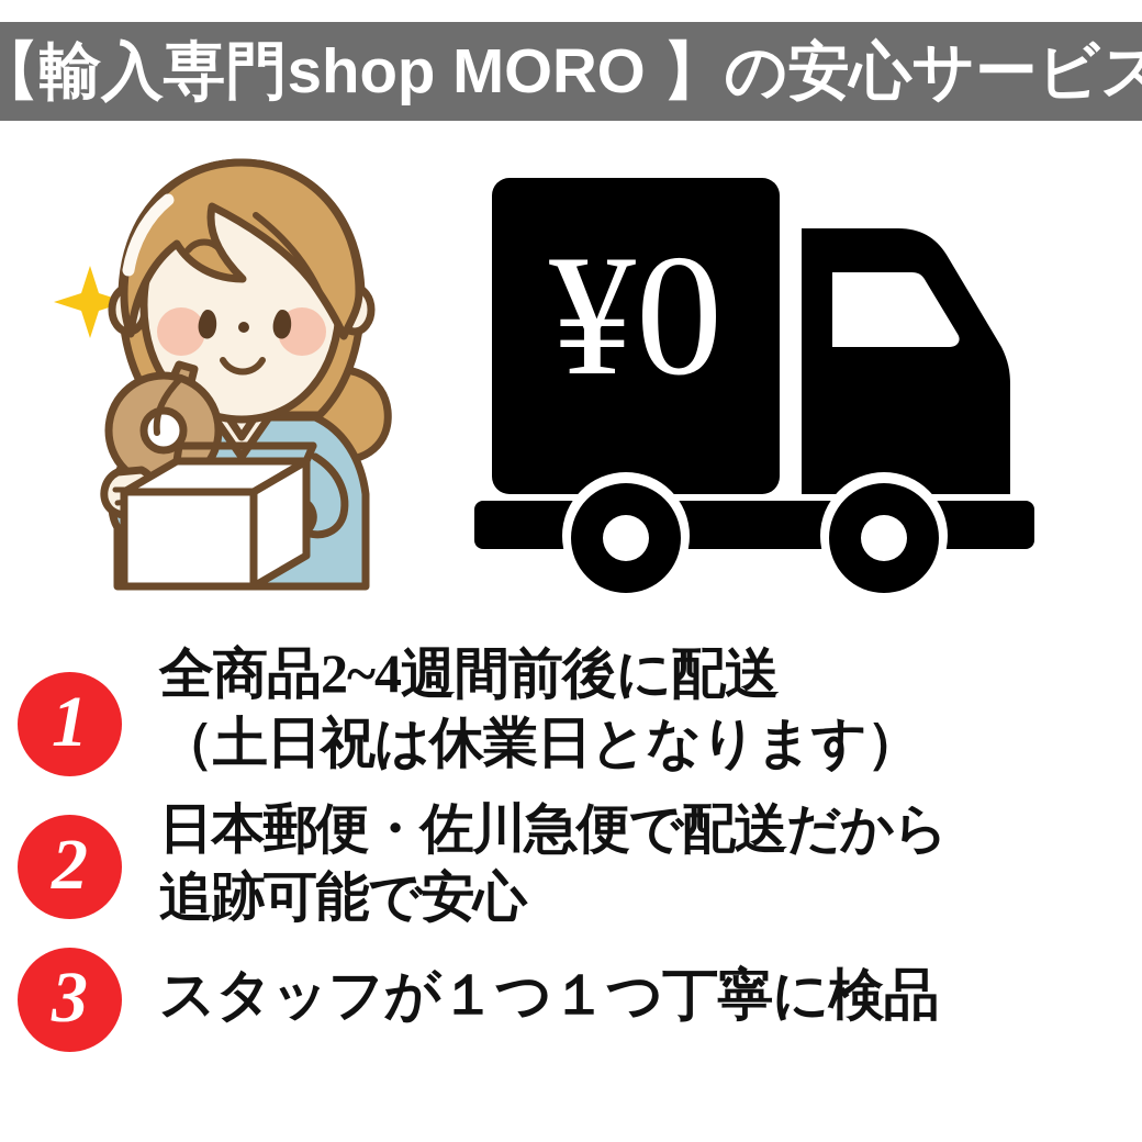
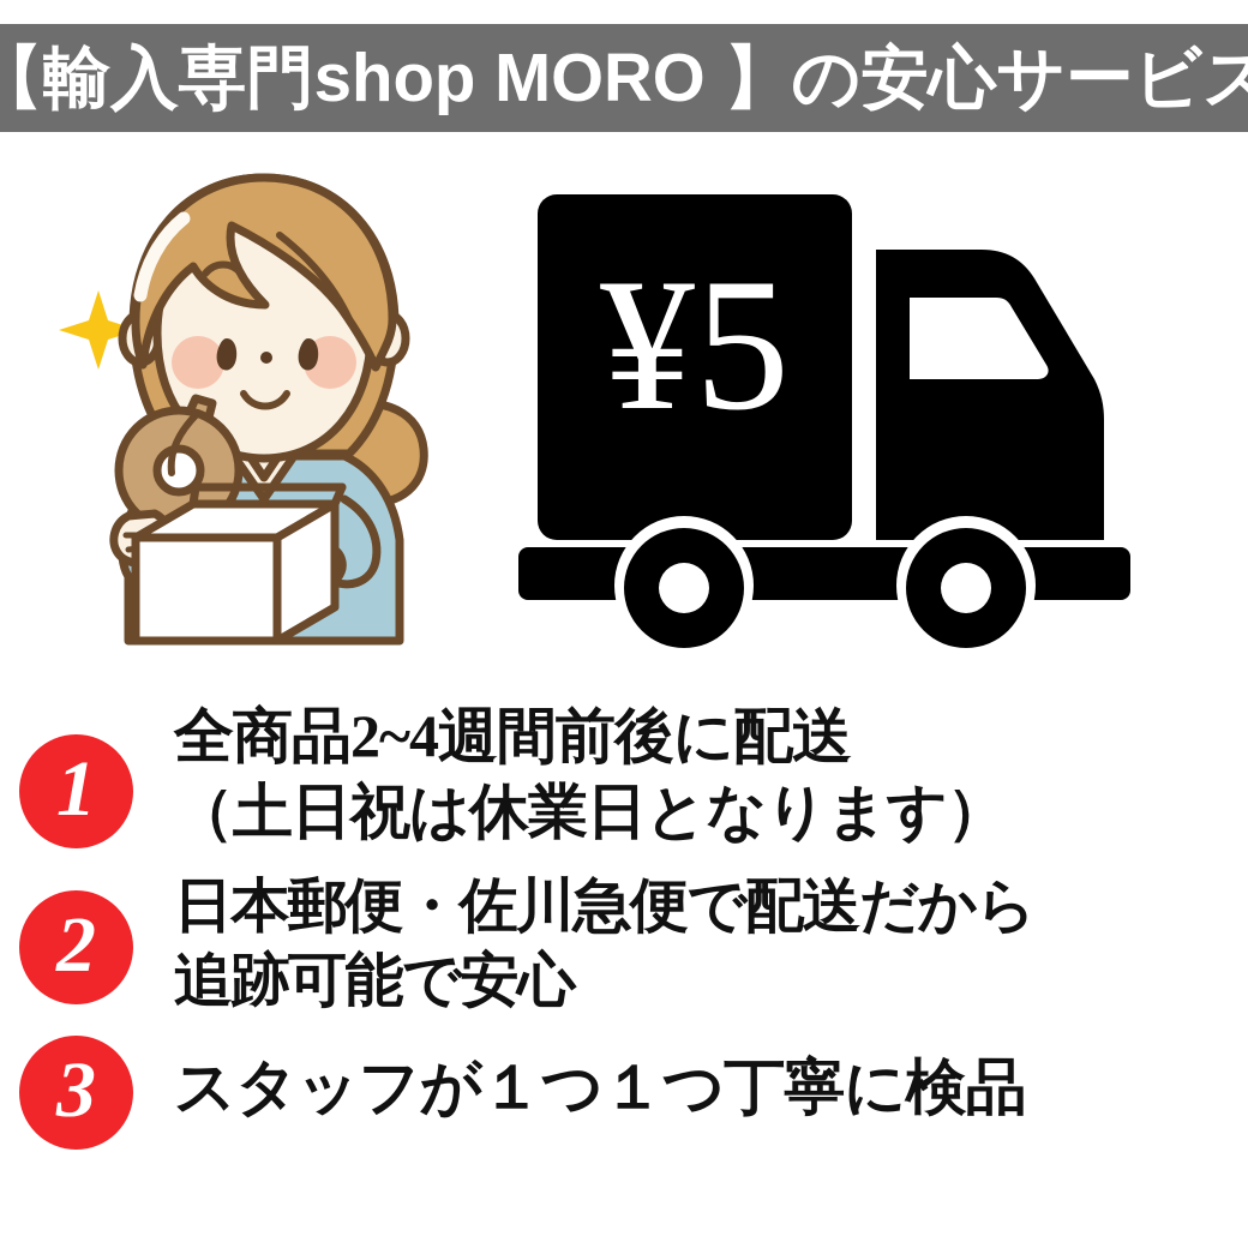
  【輸入専門shop MORO 】の安心サービス
- ¥0
+ ¥5
  1
  全商品2~4週間前後に配送
  （土日祝は休業日となります）
  2
  日本郵便・佐川急便で配送だから
  追跡可能で安心
  3
  スタッフが１つ１つ丁寧に検品
